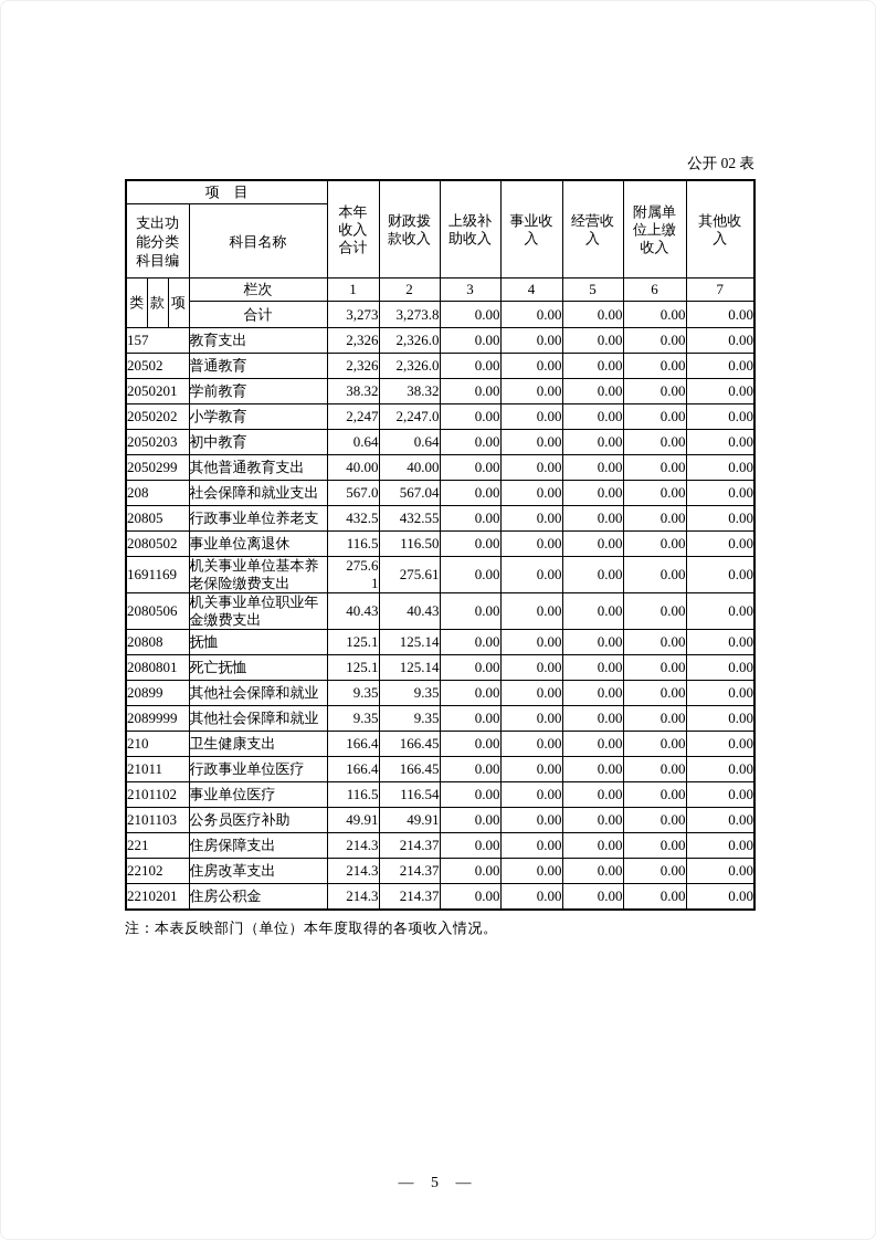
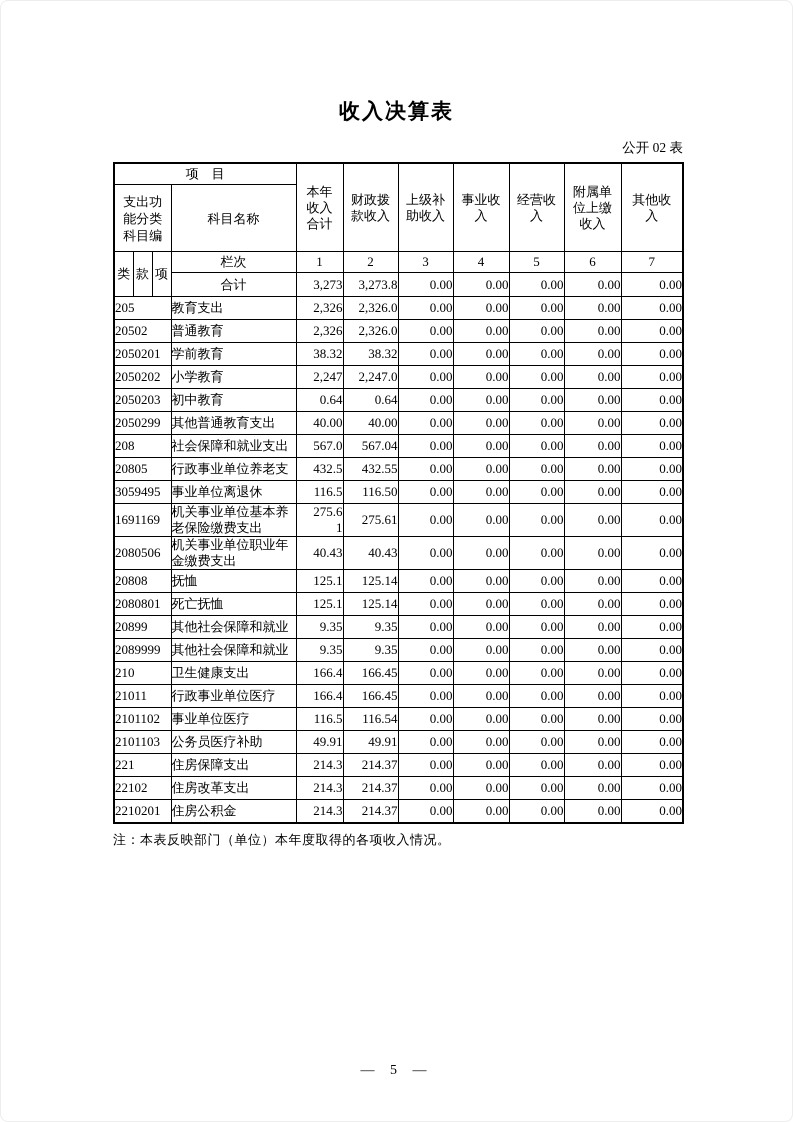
+ 收入决算表
  公开 02 表
  项 目	本年 收入 合计	财政拨 款收入	上级补 助收入	事业收 入	经营收 入	附属单 位上缴 收入	其他收 入
  支出功 能分类 科目编	科目名称
  类	款	项	栏次	1	2	3	4	5	6	7
  合计	3,273	3,273.8	0.00	0.00	0.00	0.00	0.00
- 157	教育支出	2,326	2,326.0	0.00	0.00	0.00	0.00	0.00
+ 205	教育支出	2,326	2,326.0	0.00	0.00	0.00	0.00	0.00
  20502	普通教育	2,326	2,326.0	0.00	0.00	0.00	0.00	0.00
  2050201	学前教育	38.32	38.32	0.00	0.00	0.00	0.00	0.00
  2050202	小学教育	2,247	2,247.0	0.00	0.00	0.00	0.00	0.00
  2050203	初中教育	0.64	0.64	0.00	0.00	0.00	0.00	0.00
  2050299	其他普通教育支出	40.00	40.00	0.00	0.00	0.00	0.00	0.00
  208	社会保障和就业支出	567.0	567.04	0.00	0.00	0.00	0.00	0.00
  20805	行政事业单位养老支	432.5	432.55	0.00	0.00	0.00	0.00	0.00
- 2080502	事业单位离退休	116.5	116.50	0.00	0.00	0.00	0.00	0.00
+ 3059495	事业单位离退休	116.5	116.50	0.00	0.00	0.00	0.00	0.00
  1691169	机关事业单位基本养老保险缴费支出	275.6 1	275.61	0.00	0.00	0.00	0.00	0.00
  2080506	机关事业单位职业年金缴费支出	40.43	40.43	0.00	0.00	0.00	0.00	0.00
  20808	抚恤	125.1	125.14	0.00	0.00	0.00	0.00	0.00
  2080801	死亡抚恤	125.1	125.14	0.00	0.00	0.00	0.00	0.00
  20899	其他社会保障和就业	9.35	9.35	0.00	0.00	0.00	0.00	0.00
  2089999	其他社会保障和就业	9.35	9.35	0.00	0.00	0.00	0.00	0.00
  210	卫生健康支出	166.4	166.45	0.00	0.00	0.00	0.00	0.00
  21011	行政事业单位医疗	166.4	166.45	0.00	0.00	0.00	0.00	0.00
  2101102	事业单位医疗	116.5	116.54	0.00	0.00	0.00	0.00	0.00
  2101103	公务员医疗补助	49.91	49.91	0.00	0.00	0.00	0.00	0.00
  221	住房保障支出	214.3	214.37	0.00	0.00	0.00	0.00	0.00
  22102	住房改革支出	214.3	214.37	0.00	0.00	0.00	0.00	0.00
  2210201	住房公积金	214.3	214.37	0.00	0.00	0.00	0.00	0.00
  注：本表反映部门（单位）本年度取得的各项收入情况。
  — 5 —
